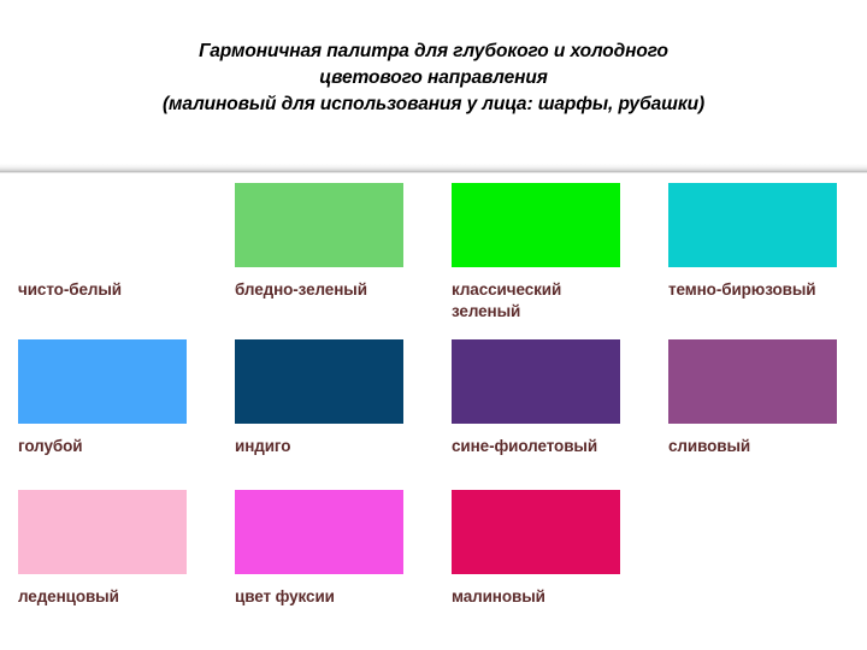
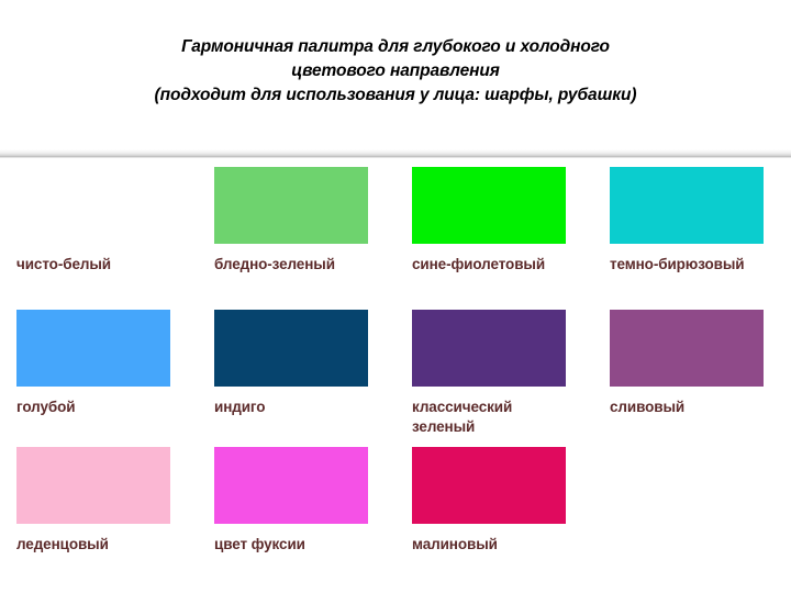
  Гармоничная палитра для глубокого и холодного
  цветового направления
- (малиновый для использования у лица: шарфы, рубашки)
+ (подходит для использования у лица: шарфы, рубашки)
  чисто-белый
  бледно-зеленый
- классический зеленый
+ сине-фиолетовый
  темно-бирюзовый
  голубой
  индиго
- сине-фиолетовый
+ классический зеленый
  сливовый
  леденцовый
  цвет фуксии
  малиновый
